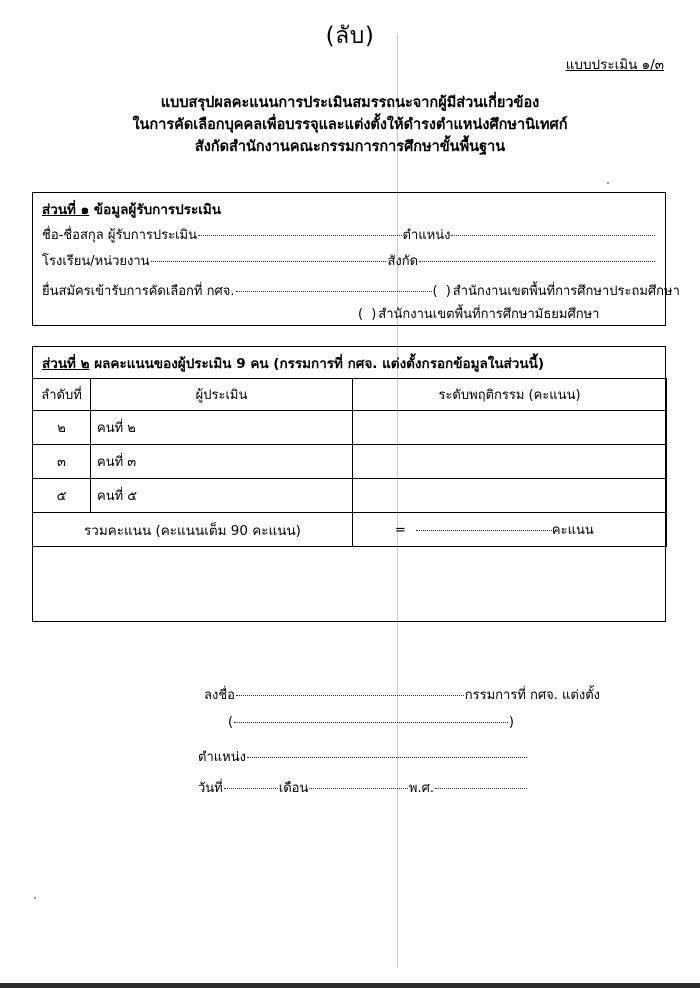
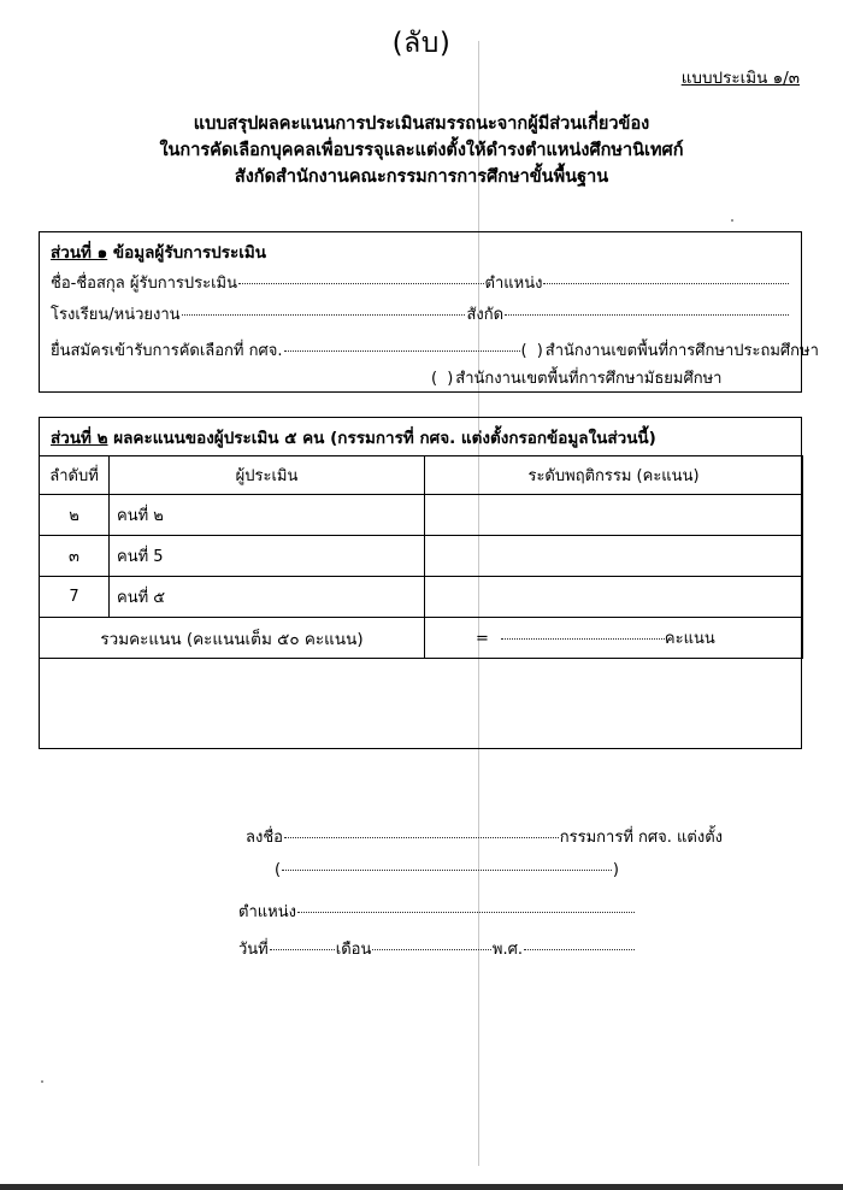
  (ลับ)
  แบบประเมิน ๑/๓
  แบบสรุปผลคะแนนการประเมินสมรรถนะจากผู้มีส่วนเกี่ยวข้อง
  ในการคัดเลือกบุคคลเพื่อบรรจุและแต่งตั้งให้ดำรงตำแหน่งศึกษานิเทศก์
  สังกัดสำนักงานคณะกรรมการการศึกษาขั้นพื้นฐาน
  ส่วนที่ ๑ ข้อมูลผู้รับการประเมิน
  ชื่อ-ชื่อสกุล ผู้รับการประเมิน
  ตำแหน่ง
  โรงเรียน/หน่วยงาน
  สังกัด
  ยื่นสมัครเข้ารับการคัดเลือกที่ กศจ.
  ( )
  สำนักงานเขตพื้นที่การศึกษาประถมศึกษา
  ( )
  สำนักงานเขตพื้นที่การศึกษามัธยมศึกษา
- ส่วนที่ ๒ ผลคะแนนของผู้ประเมิน 9 คน (กรรมการที่ กศจ. แต่งตั้งกรอกข้อมูลในส่วนนี้)
+ ส่วนที่ ๒ ผลคะแนนของผู้ประเมิน ๕ คน (กรรมการที่ กศจ. แต่งตั้งกรอกข้อมูลในส่วนนี้)
  ลำดับที่	ผู้ประเมิน	ระดับพฤติกรรม (คะแนน)
  ๒	คนที่ ๒
- ๓	คนที่ ๓
+ ๓	คนที่ 5
- ๕	คนที่ ๕
+ 7	คนที่ ๕
- รวมคะแนน (คะแนนเต็ม 90 คะแนน)	= คะแนน
+ รวมคะแนน (คะแนนเต็ม ๕๐ คะแนน)	= คะแนน
  ลงชื่อ
  กรรมการที่ กศจ. แต่งตั้ง
  (
  )
  ตำแหน่ง
  วันที่
  เดือน
  พ.ศ.
